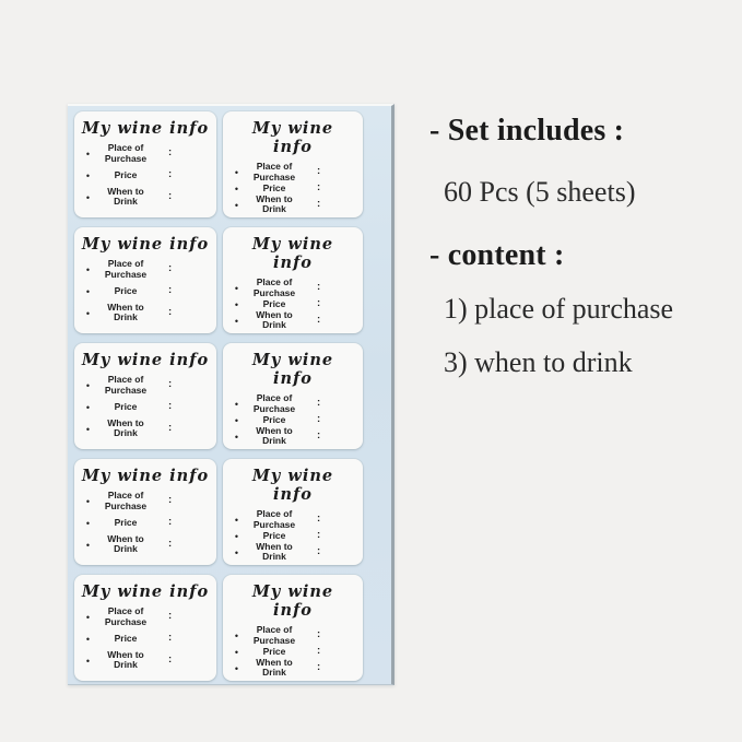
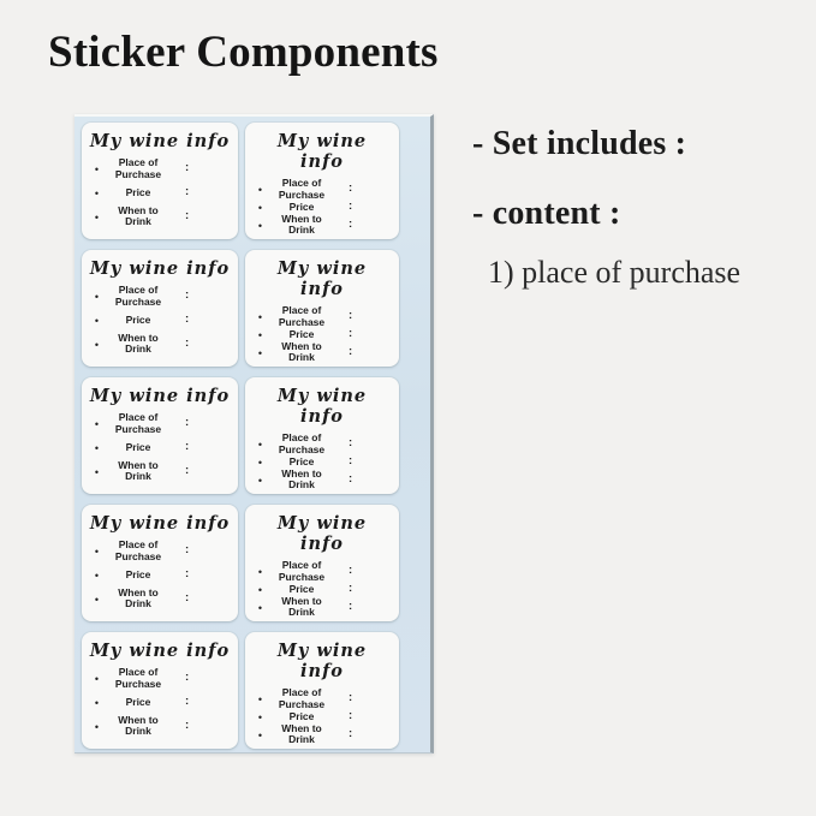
+ Sticker Components
  My wine info
  •
  Place of
  Purchase
  :
  •
  Price
  :
  •
  When to
  Drink
  :
  My wine info
  •
  Place of
  Purchase
  :
  •
  Price
  :
  •
  When to
  Drink
  :
  My wine info
  •
  Place of
  Purchase
  :
  •
  Price
  :
  •
  When to
  Drink
  :
  My wine info
  •
  Place of
  Purchase
  :
  •
  Price
  :
  •
  When to
  Drink
  :
  My wine info
  •
  Place of
  Purchase
  :
  •
  Price
  :
  •
  When to
  Drink
  :
  My wine info
  •
  Place of
  Purchase
  :
  •
  Price
  :
  •
  When to
  Drink
  :
  My wine info
  •
  Place of
  Purchase
  :
  •
  Price
  :
  •
  When to
  Drink
  :
  My wine info
  •
  Place of
  Purchase
  :
  •
  Price
  :
  •
  When to
  Drink
  :
  My wine info
  •
  Place of
  Purchase
  :
  •
  Price
  :
  •
  When to
  Drink
  :
  My wine info
  •
  Place of
  Purchase
  :
  •
  Price
  :
  •
  When to
  Drink
  :
  - Set includes :
- 60 Pcs (5 sheets)
  - content :
  1) place of purchase
- 3) when to drink
